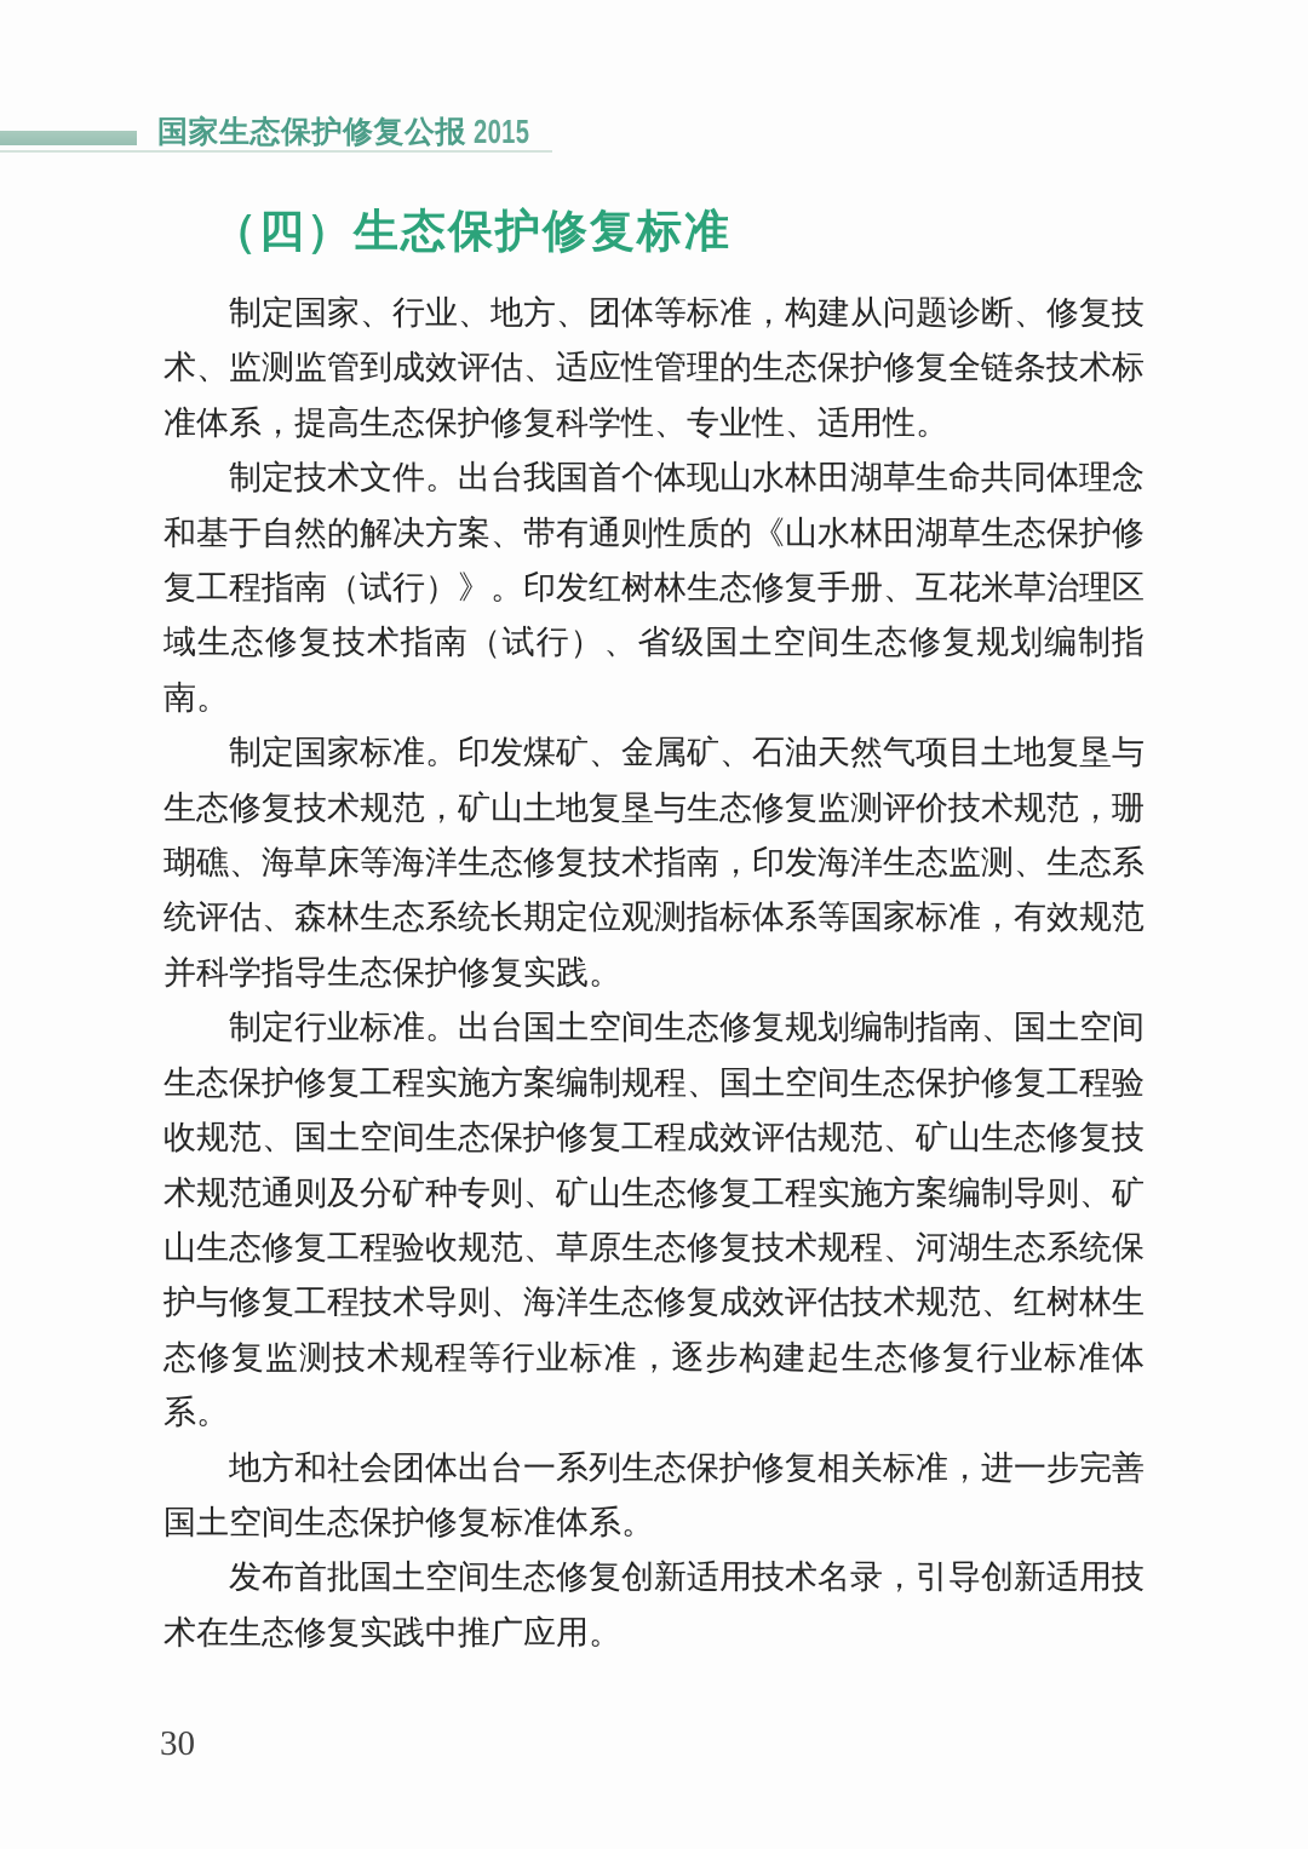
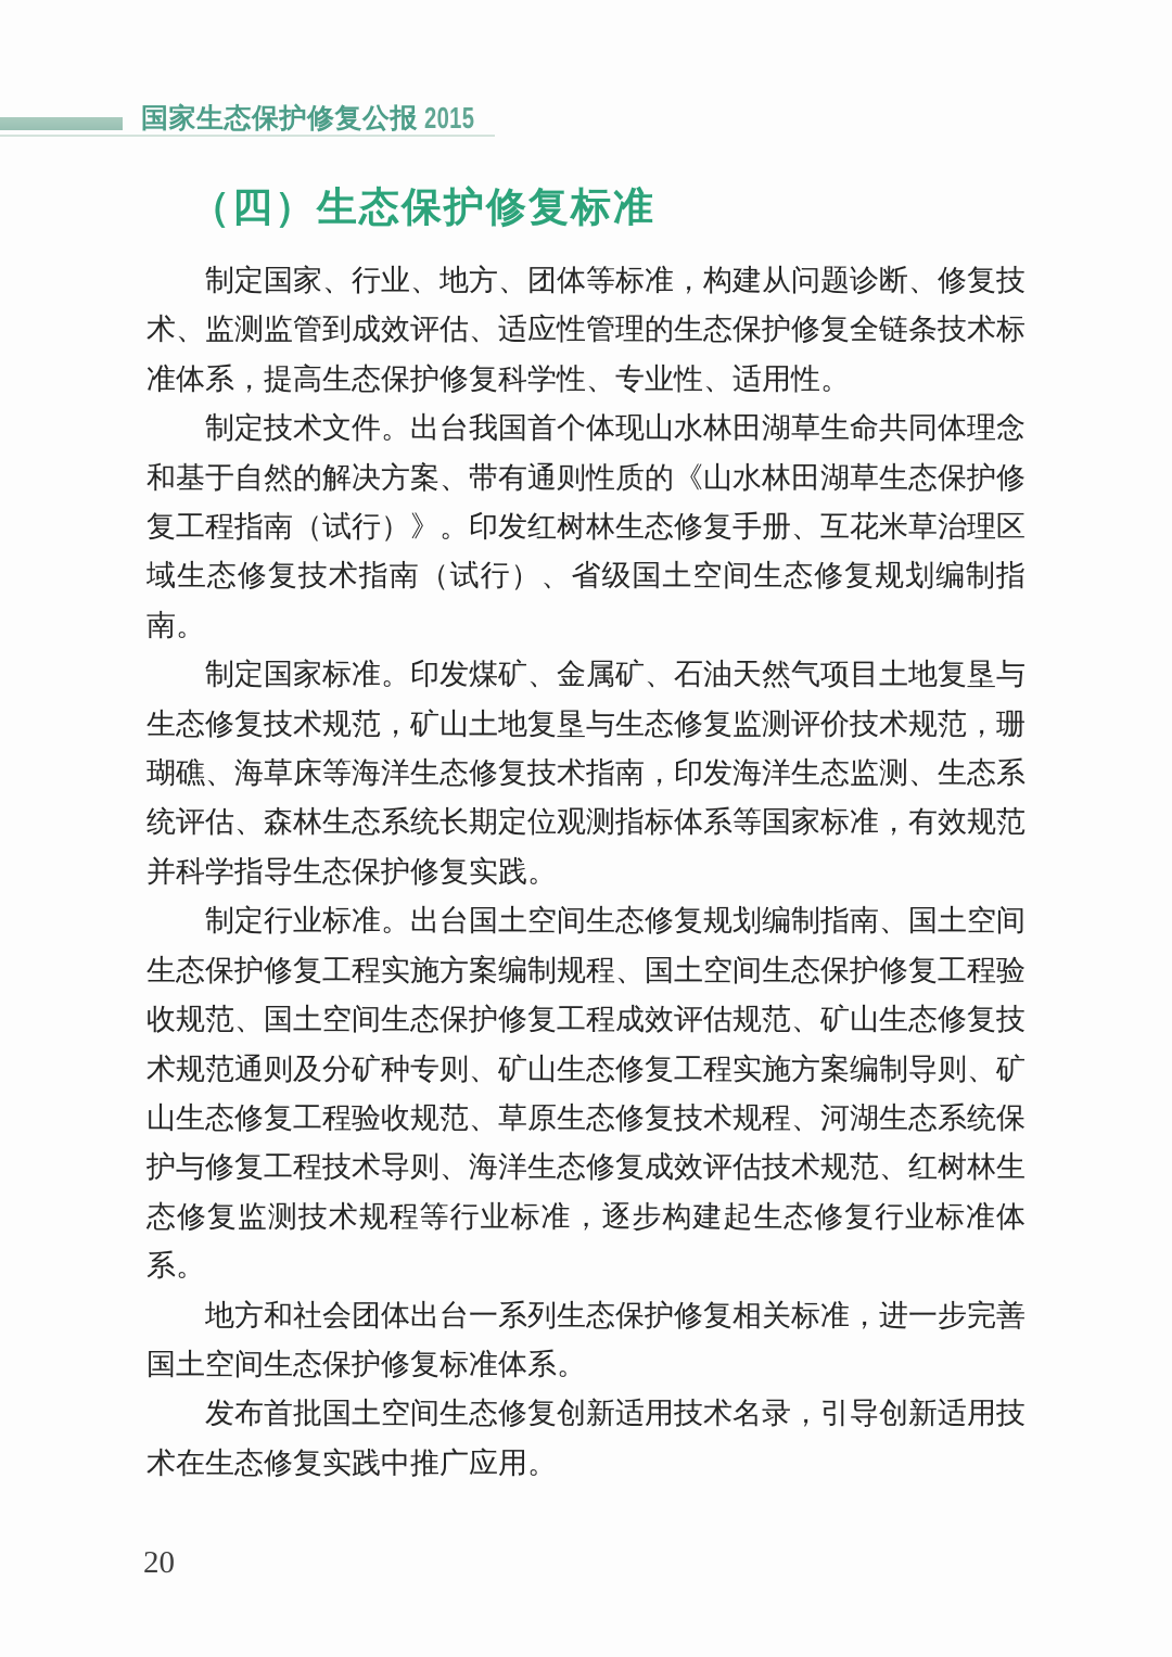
  国家生态保护修复公报 2015
  （四）生态保护修复标准
  制定国家、行业、地方、团体等标准，构建从问题诊断、修复技术、监测监管到成效评估、适应性管理的生态保护修复全链条技术标准体系，提高生态保护修复科学性、专业性、适用性。
  制定技术文件。出台我国首个体现山水林田湖草生命共同体理念和基于自然的解决方案、带有通则性质的《山水林田湖草生态保护修复工程指南（试行）》。印发红树林生态修复手册、互花米草治理区域生态修复技术指南（试行）、省级国土空间生态修复规划编制指南。
  制定国家标准。印发煤矿、金属矿、石油天然气项目土地复垦与生态修复技术规范，矿山土地复垦与生态修复监测评价技术规范，珊瑚礁、海草床等海洋生态修复技术指南，印发海洋生态监测、生态系统评估、森林生态系统长期定位观测指标体系等国家标准，有效规范并科学指导生态保护修复实践。
  制定行业标准。出台国土空间生态修复规划编制指南、国土空间生态保护修复工程实施方案编制规程、国土空间生态保护修复工程验收规范、国土空间生态保护修复工程成效评估规范、矿山生态修复技术规范通则及分矿种专则、矿山生态修复工程实施方案编制导则、矿山生态修复工程验收规范、草原生态修复技术规程、河湖生态系统保护与修复工程技术导则、海洋生态修复成效评估技术规范、红树林生态修复监测技术规程等行业标准，逐步构建起生态修复行业标准体系。
  地方和社会团体出台一系列生态保护修复相关标准，进一步完善国土空间生态保护修复标准体系。
  发布首批国土空间生态修复创新适用技术名录，引导创新适用技术在生态修复实践中推广应用。
- 30
+ 20
